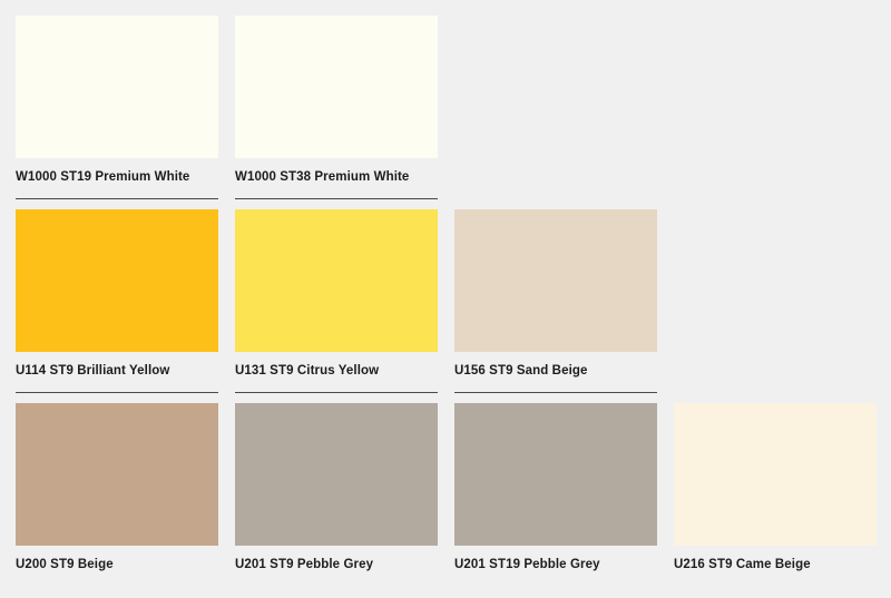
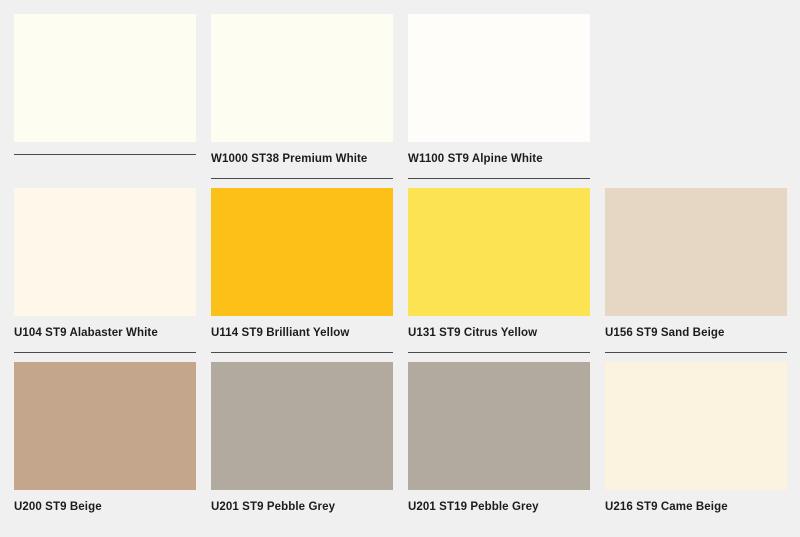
- W1000 ST19 Premium White
  W1000 ST38 Premium White
+ W1100 ST9 Alpine White
+ U104 ST9 Alabaster White
  U114 ST9 Brilliant Yellow
  U131 ST9 Citrus Yellow
  U156 ST9 Sand Beige
  U200 ST9 Beige
  U201 ST9 Pebble Grey
  U201 ST19 Pebble Grey
  U216 ST9 Came Beige
